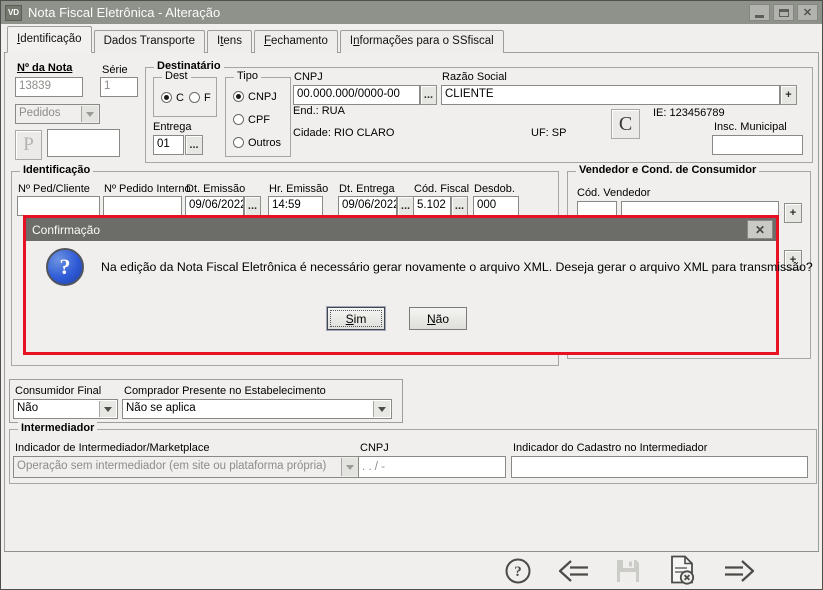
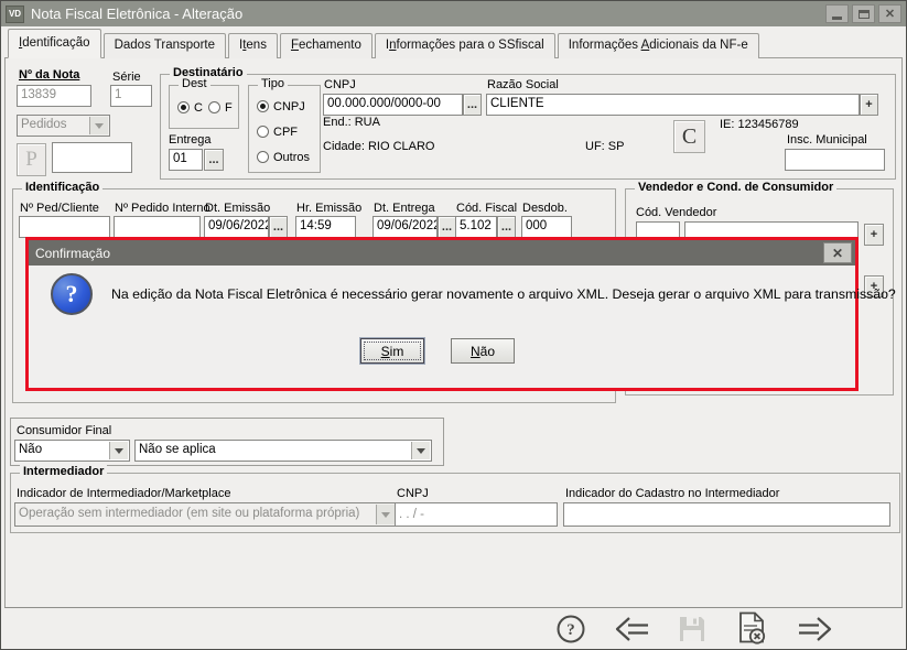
  VD
  Nota Fiscal Eletrônica - Alteração
  ✕
  Identificação
  Dados Transporte
  Itens
  Fechamento
  Informações para o SSfiscal
+ Informações Adicionais da NF-e
  Nº da Nota
  13839
  Série
  1
  Pedidos
  P
  Destinatário
  Dest
  C
  F
  Tipo
  CNPJ
  CPF
  Outros
  Entrega
  01
  ...
  CNPJ
  00.000.000/0000-00
  ...
  Razão Social
  CLIENTE
  +
  End.: RUA
  Cidade: RIO CLARO
  UF: SP
  C
  IE: 123456789
  Insc. Municipal
  Identificação
  Nº Ped/Cliente
  Nº Pedido Interno
  Dt. Emissão
  09/06/202
  ...
  Hr. Emissão
  14:59
  Dt. Entrega
  09/06/202
  ...
  Cód. Fiscal
  5.102
  ...
  Desdob.
  000
  Vendedor e Cond. de Consumidor
  Cód. Vendedor
  +
  +
  Consumidor Final
  Não
- Comprador Presente no Estabelecimento
  Não se aplica
  Intermediador
  Indicador de Intermediador/Marketplace
  Operação sem intermediador (em site ou plataforma própria)
  CNPJ
  . . / -
  Indicador do Cadastro no Intermediador
  ?
  Confirmação
  ✕
  ?
  Na edição da Nota Fiscal Eletrônica é necessário gerar novamente o arquivo XML. Deseja gerar o arquivo XML para transmissão?
  Sim
  Não
